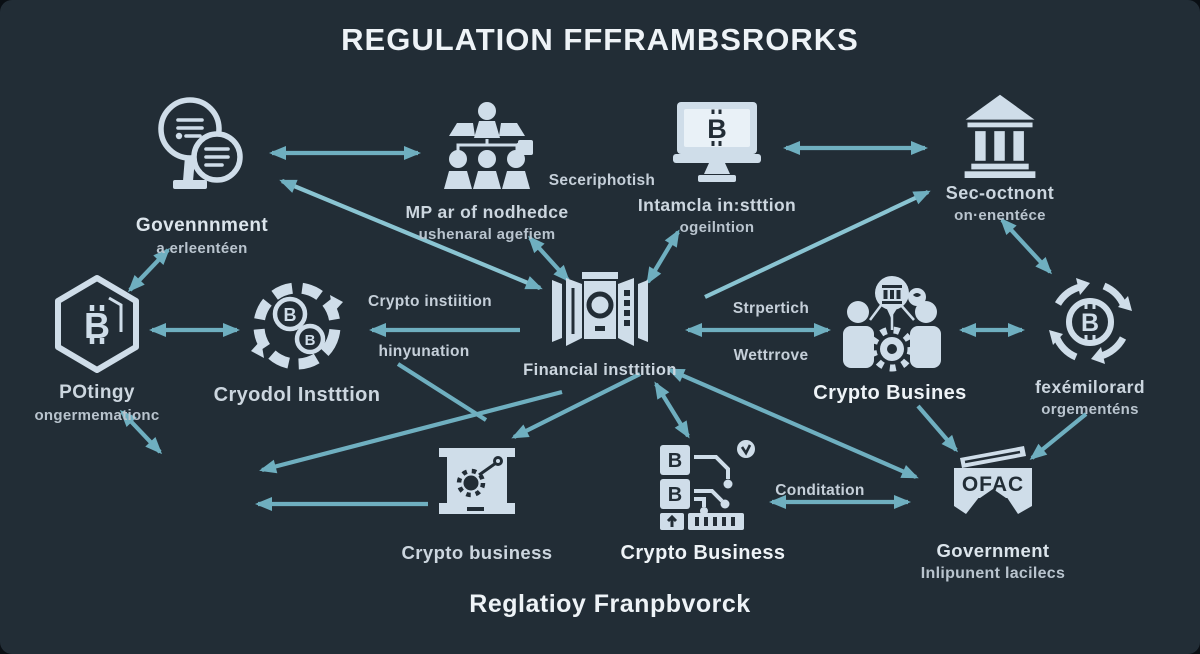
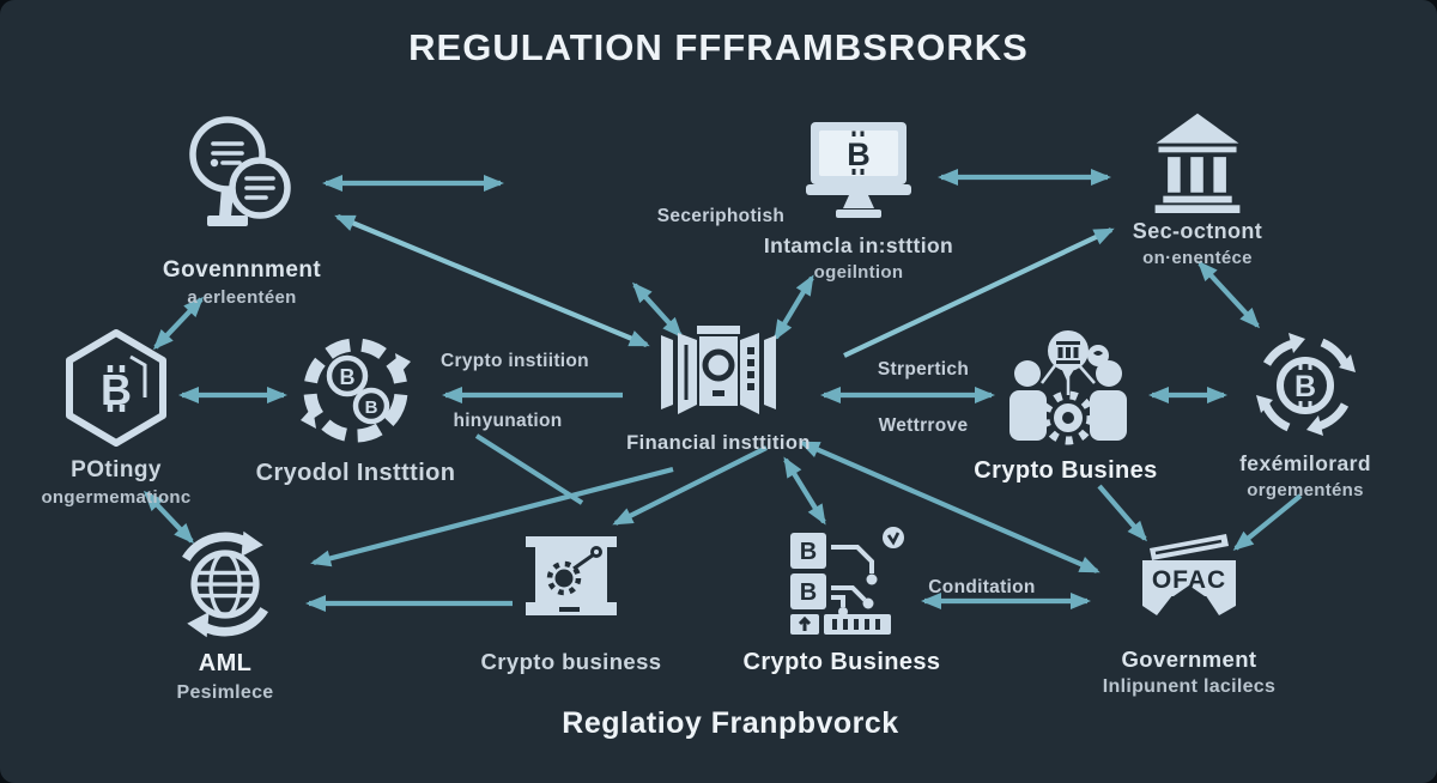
  REGULATION FFFRAMBSRORKS
  Govennnment
  a erleentéen
- MP ar of nodhedce
- ushenaral agefiem
  B
  Intamcla in:stttion
  ogeilntion
  Sec-octnont
  on·enentéce
  B
  POtingy
  ongermemationc
  B
  B
  Cryodol Instttion
  Financial insttition
  Crypto Busines
  B
  fexémilorard
  orgementéns
+ AML
+ Pesimlece
  Crypto business
  B
  B
  Crypto Business
  OFAC
  Government
  Inlipunent lacilecs
  Seceriphotish
  Crypto instiition
  hinyunation
  Strpertich
  Wettrrove
  Conditation
  Reglatioy Franpbvorck
